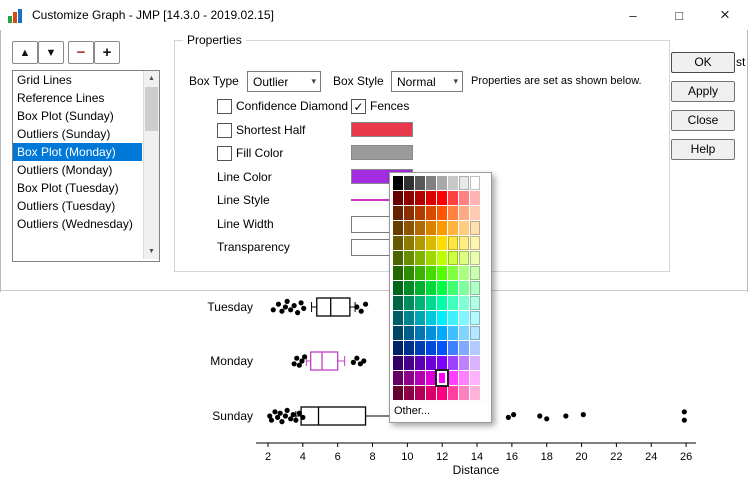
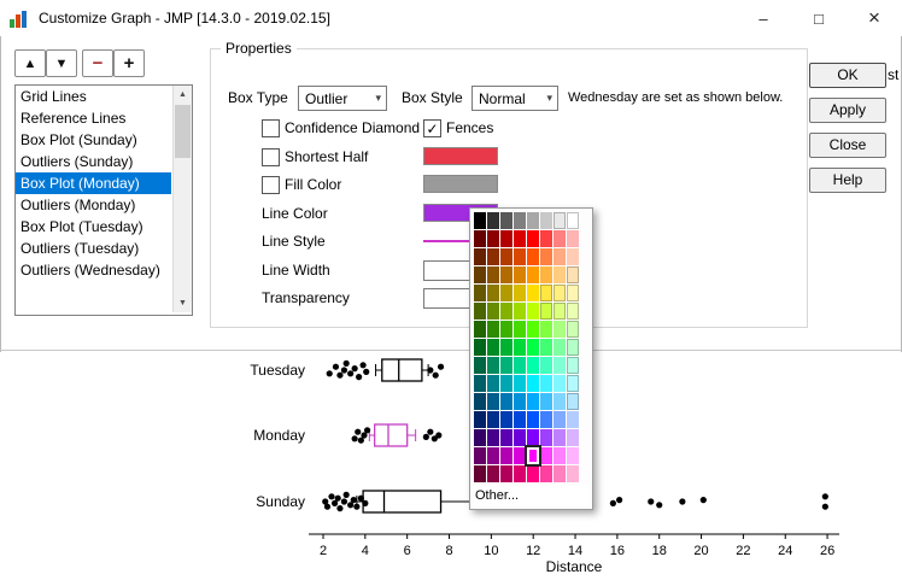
  2
  4
  6
  8
  10
  12
  14
  16
  18
  20
  22
  24
  26
  Distance
  Tuesday
  Monday
  Sunday
  Customize Graph - JMP [14.3.0 - 2019.02.15]
  –
  □
  ×
  st
  ▲
  ▼
  −
  +
  Grid Lines
  Reference Lines
  Box Plot (Sunday)
  Outliers (Sunday)
  Box Plot (Monday)
  Outliers (Monday)
  Box Plot (Tuesday)
  Outliers (Tuesday)
  Outliers (Wednesday)
  Properties
  Box Type
  Outlier
  ▾
  Box Style
  Normal
  ▾
- Properties are set as shown below.
+ Wednesday are set as shown below.
  Confidence Diamond
  ✓
  Fences
  Shortest Half
  Fill Color
  Line Color
  Line Style
  Line Width
  Transparency
  OK
  Apply
  Close
  Help
  Other...
